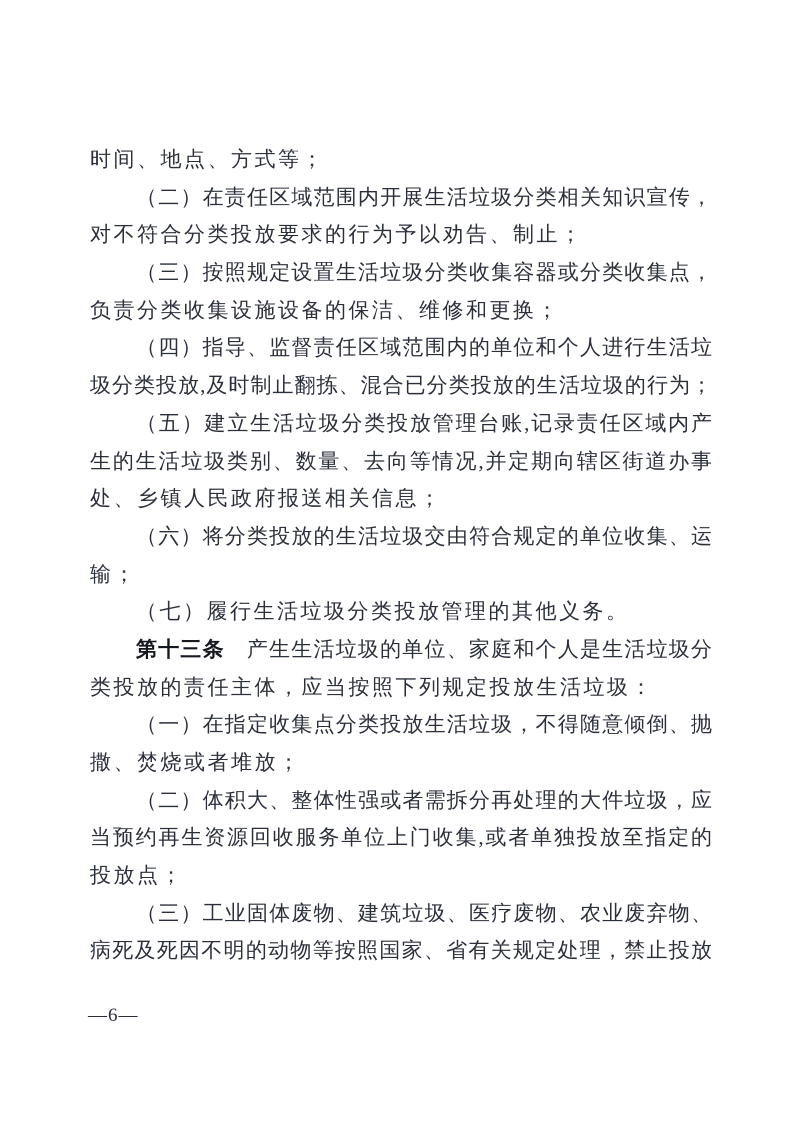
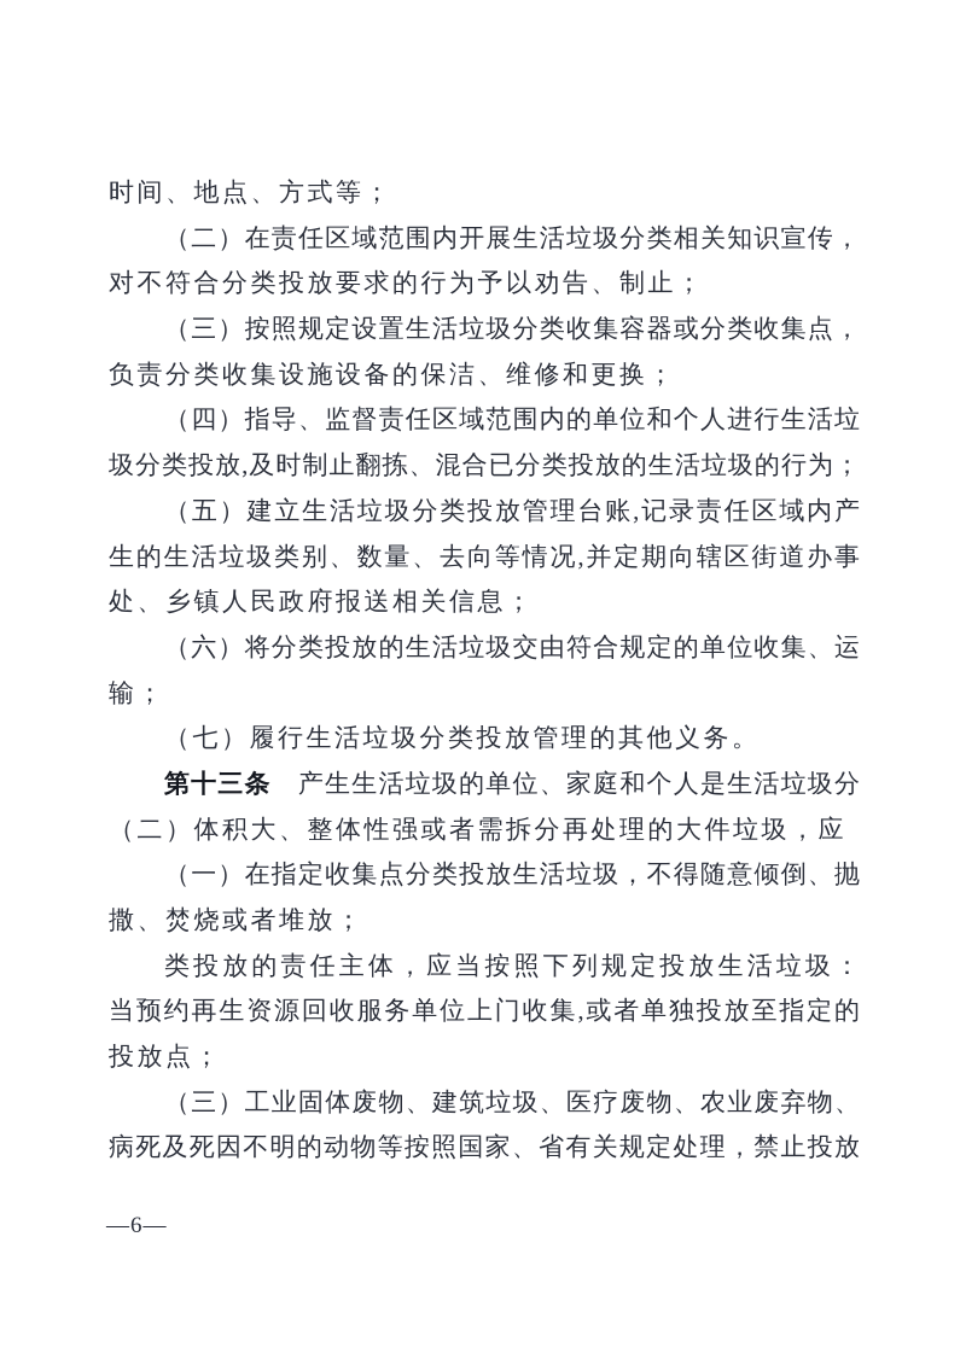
  时间、地点、方式等；
  （二）在责任区域范围内开展生活垃圾分类相关知识宣传，
  对不符合分类投放要求的行为予以劝告、制止；
  （三）按照规定设置生活垃圾分类收集容器或分类收集点，
  负责分类收集设施设备的保洁、维修和更换；
  （四）指导、监督责任区域范围内的单位和个人进行生活垃
  圾分类投放,及时制止翻拣、混合已分类投放的生活垃圾的行为；
  （五）建立生活垃圾分类投放管理台账,记录责任区域内产
  生的生活垃圾类别、数量、去向等情况,并定期向辖区街道办事
  处、乡镇人民政府报送相关信息；
  （六）将分类投放的生活垃圾交由符合规定的单位收集、运
  输；
  （七）履行生活垃圾分类投放管理的其他义务。
  第十三条 产生生活垃圾的单位、家庭和个人是生活垃圾分
- 类投放的责任主体，应当按照下列规定投放生活垃圾：
+ （二）体积大、整体性强或者需拆分再处理的大件垃圾，应
  （一）在指定收集点分类投放生活垃圾，不得随意倾倒、抛
  撒、焚烧或者堆放；
- （二）体积大、整体性强或者需拆分再处理的大件垃圾，应
+ 类投放的责任主体，应当按照下列规定投放生活垃圾：
  当预约再生资源回收服务单位上门收集,或者单独投放至指定的
  投放点；
  （三）工业固体废物、建筑垃圾、医疗废物、农业废弃物、
  病死及死因不明的动物等按照国家、省有关规定处理，禁止投放
  —6—
